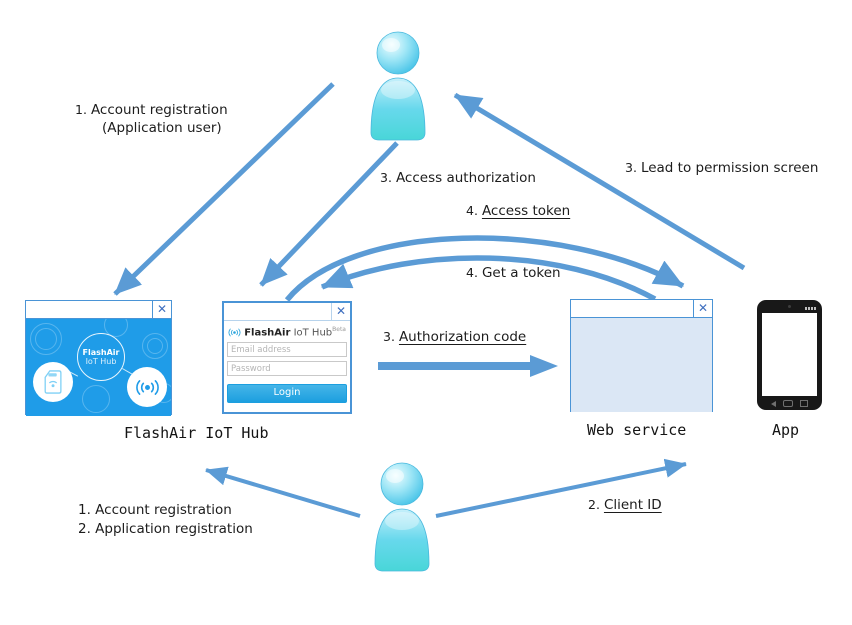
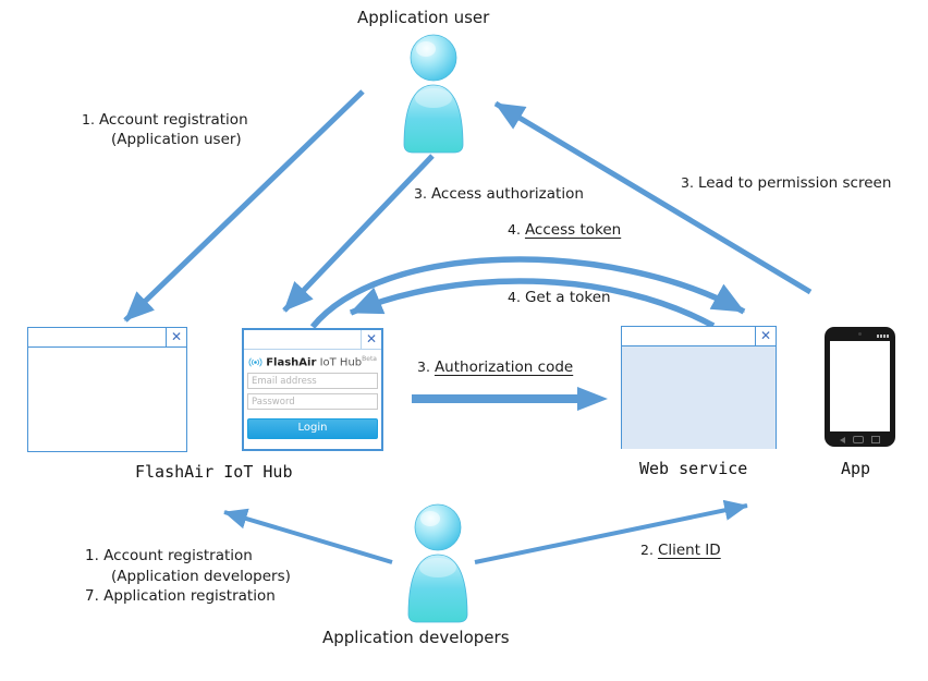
+ Application user
  1. Account registration
  (Application user)
  3. Access authorization
  3. Lead to permission screen
  4. Access token
  4. Get a token
  3. Authorization code
  2. Client ID
  1. Account registration
+ (Application developers)
- 2. Application registration
+ 7. Application registration
+ Application developers
  ✕
- FlashAir
- IoT Hub
  FlashAir IoT Hub
  ✕
  FlashAir IoT Hub
  Email address
  Password
  Login
  ✕
  Web service
  App
